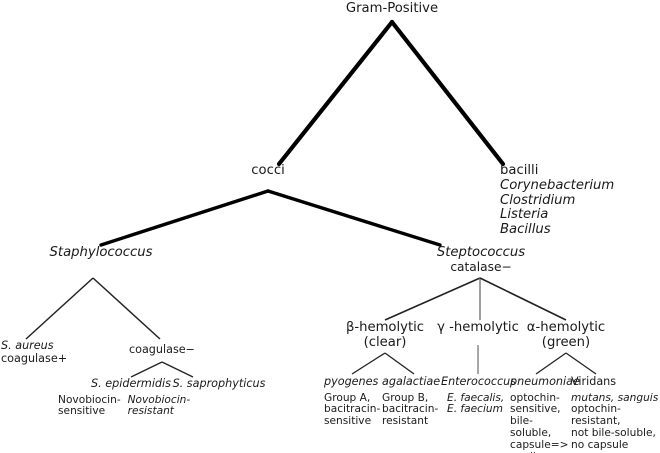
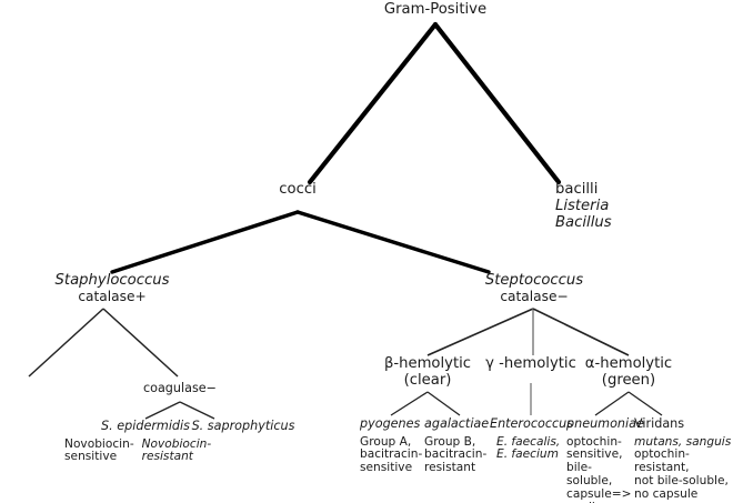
  Gram-Positive
  cocci
  bacilli
- Corynebacterium
- Clostridium
  Listeria
  Bacillus
  Staphylococcus
+ catalase+
  Steptococcus
  catalase−
- S. aureus
- coagulase+
  coagulase−
  S. epidermidis
  Novobiocin-
  sensitive
  S. saprophyticus
  Novobiocin-
  resistant
  β-hemolytic
  (clear)
  γ -hemolytic
  α-hemolytic
  (green)
  pyogenes
  Group A,
  bacitracin-
  sensitive
  agalactiae
  Group B,
  bacitracin-
  resistant
  Enterococcus
  E. faecalis,
  E. faecium
  pneumoniae
  optochin-
  sensitive,
  bile-
  soluble,
  capsule=>
  Viridans
  mutans, sanguis
  optochin-
  resistant,
  not bile-soluble,
  no capsule
